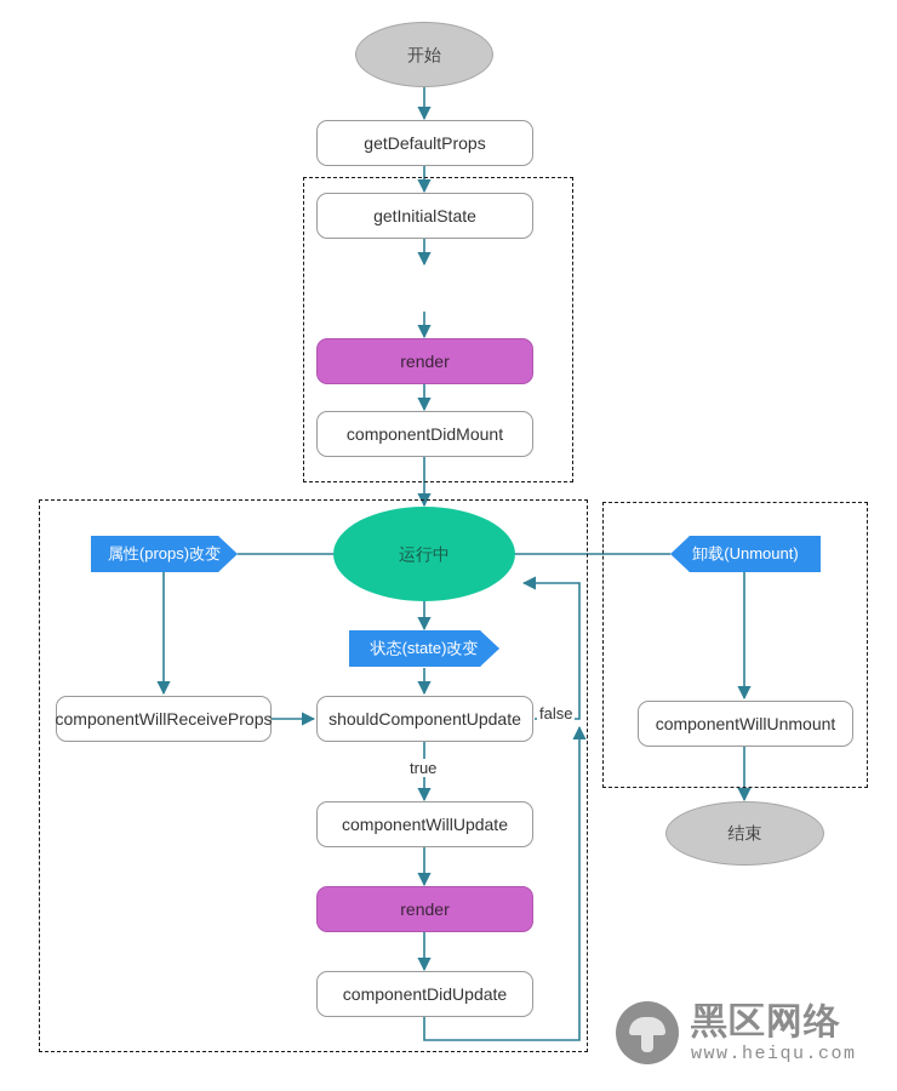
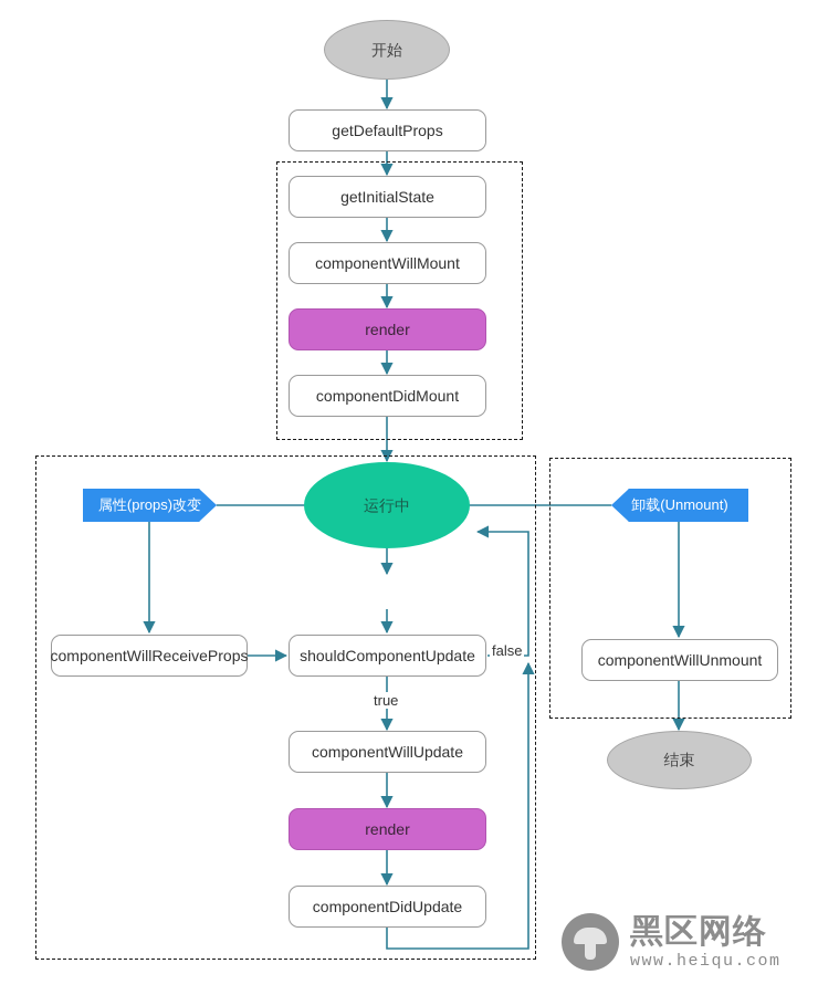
  开始
  getDefaultProps
  getInitialState
+ componentWillMount
  render
  componentDidMount
  运行中
  属性(props)改变
- 状态(state)改变
  卸载(Unmount)
  componentWillReceiveProps
  shouldComponentUpdate
  componentWillUpdate
  render
  componentDidUpdate
  componentWillUnmount
  结束
  false
  true
  黑区网络
  www.heiqu.com
